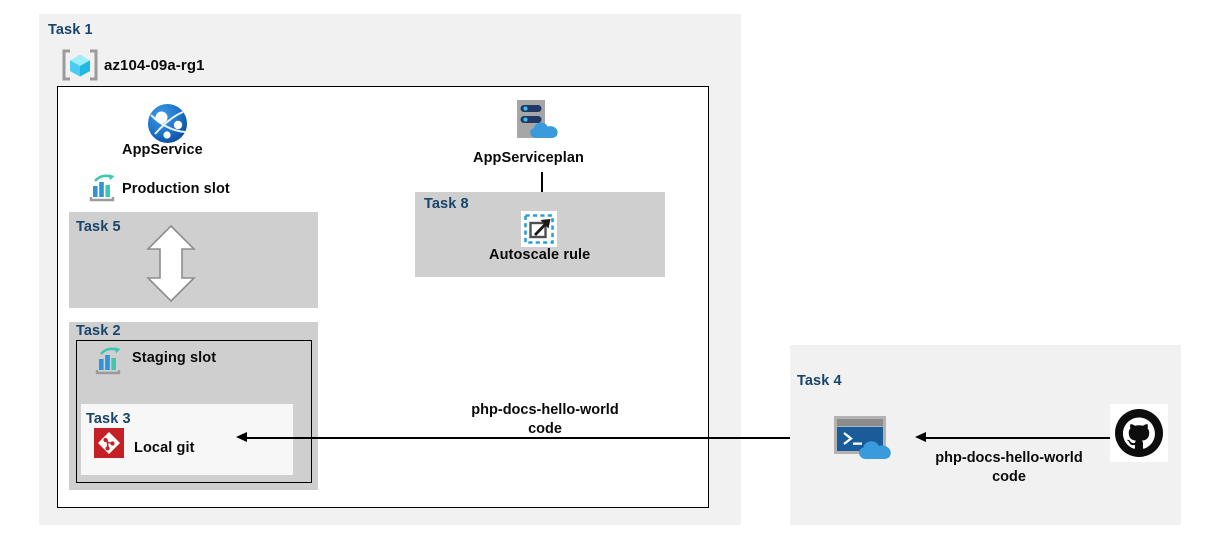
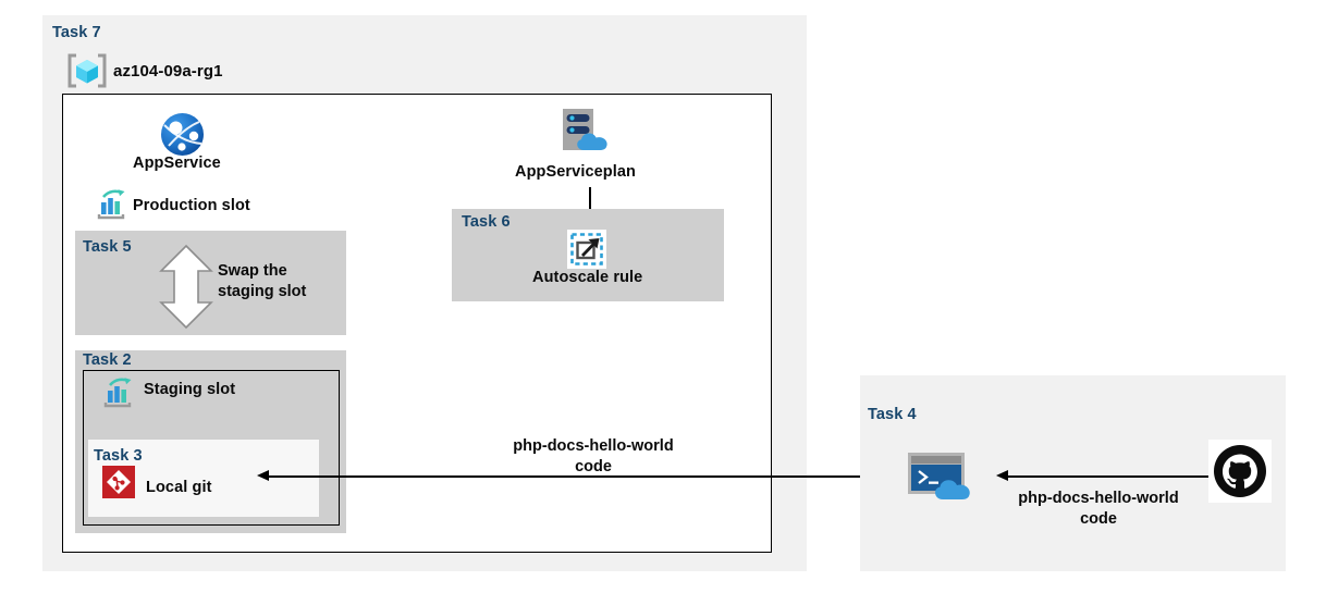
- Task 1
+ Task 7
  az104-09a-rg1
  AppService
  Production slot
  Task 5
+ Swap the
+ staging slot
  Task 2
  Staging slot
  Task 3
  Local git
  AppServiceplan
- Task 8
+ Task 6
  Autoscale rule
  php-docs-hello-world
  code
  Task 4
  php-docs-hello-world
  code
